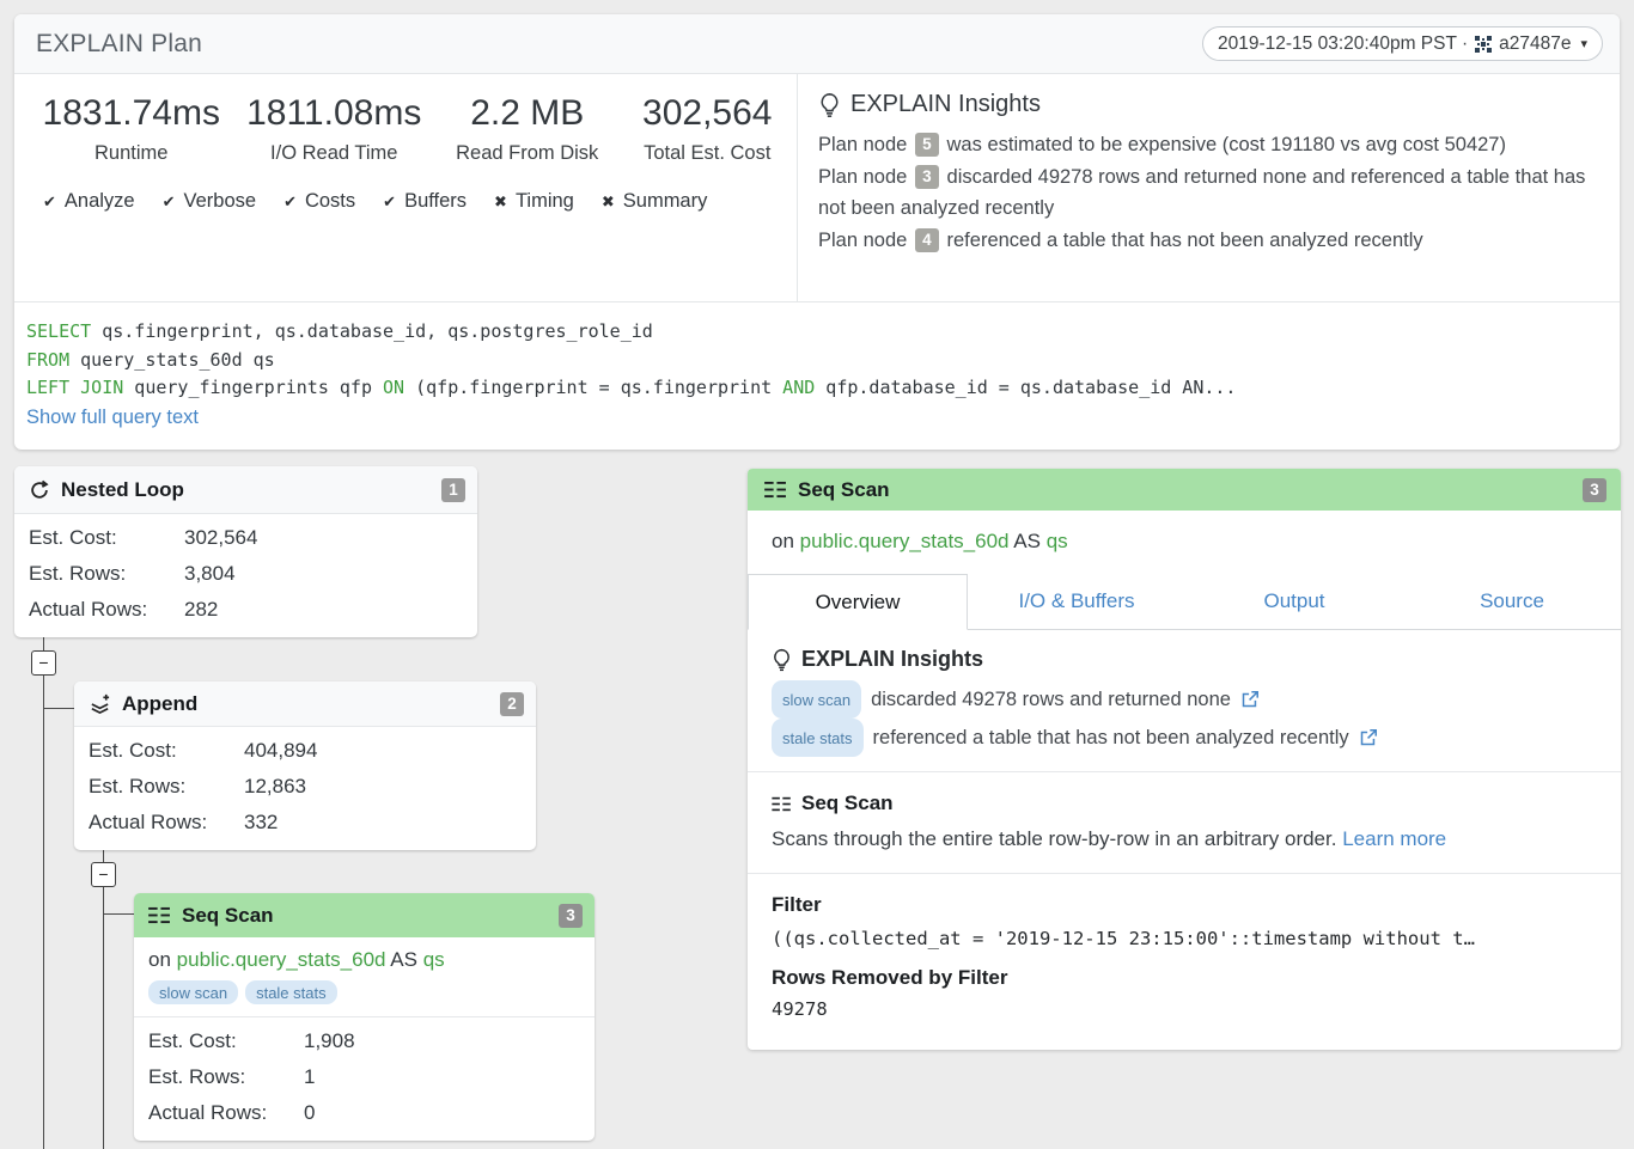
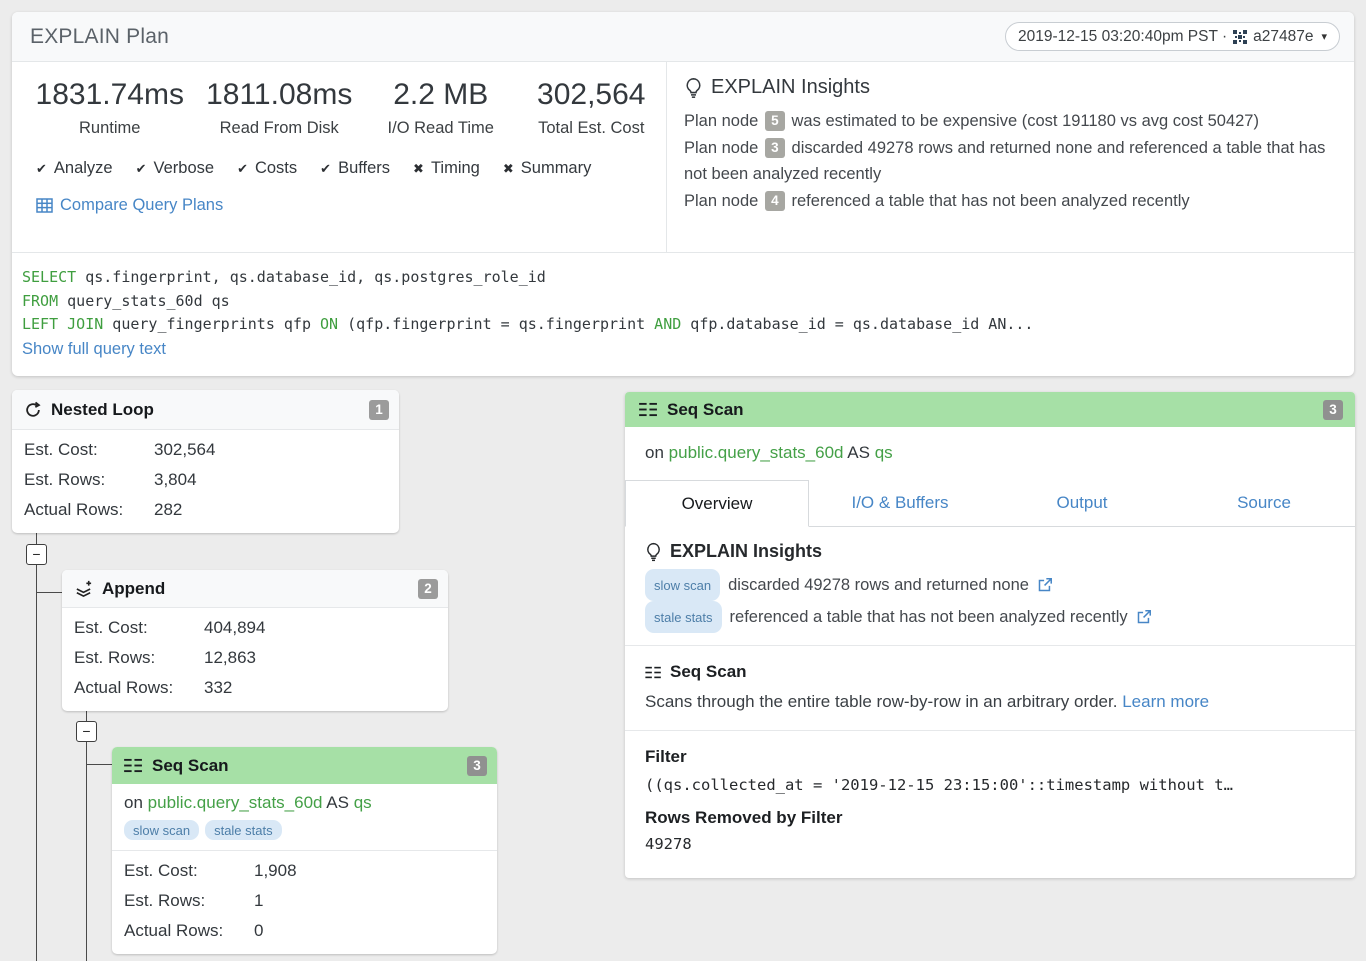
  EXPLAIN Plan
  2019-12-15 03:20:40pm PST ·
  a27487e
  ▾
  1831.74ms
  Runtime
  1811.08ms
- I/O Read Time
+ Read From Disk
  2.2 MB
- Read From Disk
+ I/O Read Time
  302,564
  Total Est. Cost
  ✔
  Analyze
  ✔
  Verbose
  ✔
  Costs
  ✔
  Buffers
  ✖
  Timing
  ✖
  Summary
+ Compare Query Plans
  EXPLAIN Insights
  Plan node 5 was estimated to be expensive (cost 191180 vs avg cost 50427)
  Plan node 3 discarded 49278 rows and returned none and referenced a table that has not been analyzed recently
  Plan node 4 referenced a table that has not been analyzed recently
  SELECT qs.fingerprint, qs.database_id, qs.postgres_role_id
  FROM query_stats_60d qs
  LEFT JOIN query_fingerprints qfp ON (qfp.fingerprint = qs.fingerprint AND qfp.database_id = qs.database_id AN...
  Show full query text
  −
  −
  Nested Loop
  1
  Est. Cost:
  302,564
  Est. Rows:
  3,804
  Actual Rows:
  282
  Append
  2
  Est. Cost:
  404,894
  Est. Rows:
  12,863
  Actual Rows:
  332
  Seq Scan
  3
  on public.query_stats_60d AS qs
  slow scan
  stale stats
  Est. Cost:
  1,908
  Est. Rows:
  1
  Actual Rows:
  0
  Seq Scan
  3
  on public.query_stats_60d AS qs
  Overview
  I/O & Buffers
  Output
  Source
  EXPLAIN Insights
  slow scan
  discarded 49278 rows and returned none
  stale stats
  referenced a table that has not been analyzed recently
  Seq Scan
  Scans through the entire table row-by-row in an arbitrary order. Learn more
  Filter
  ((qs.collected_at = '2019-12-15 23:15:00'::timestamp without t…
  Rows Removed by Filter
  49278
